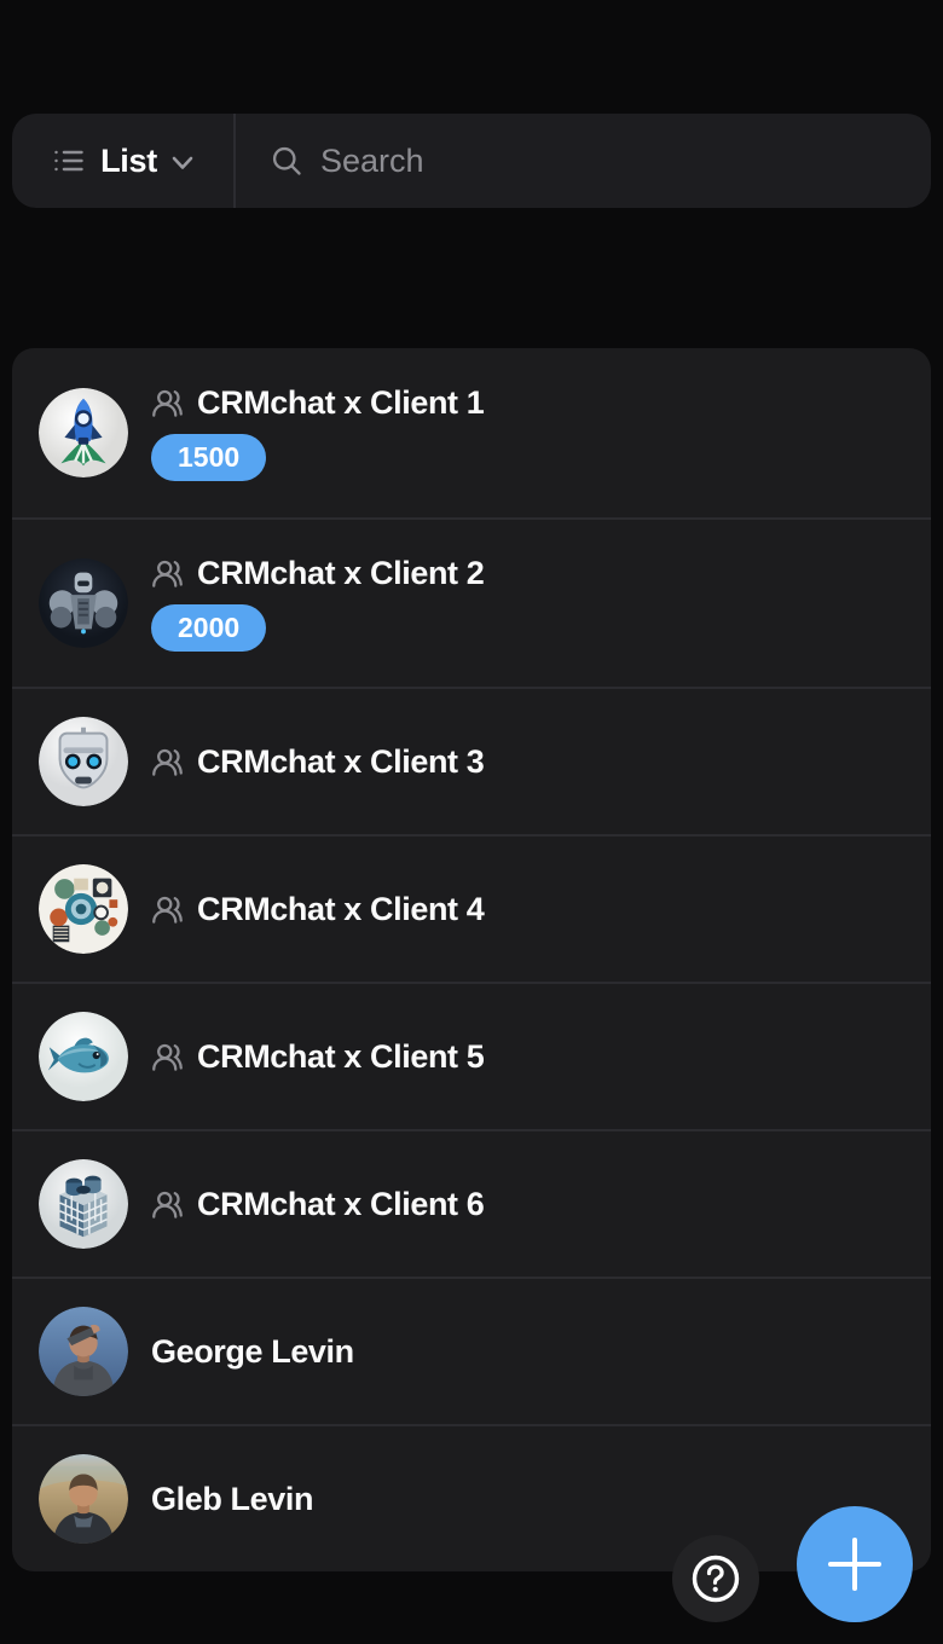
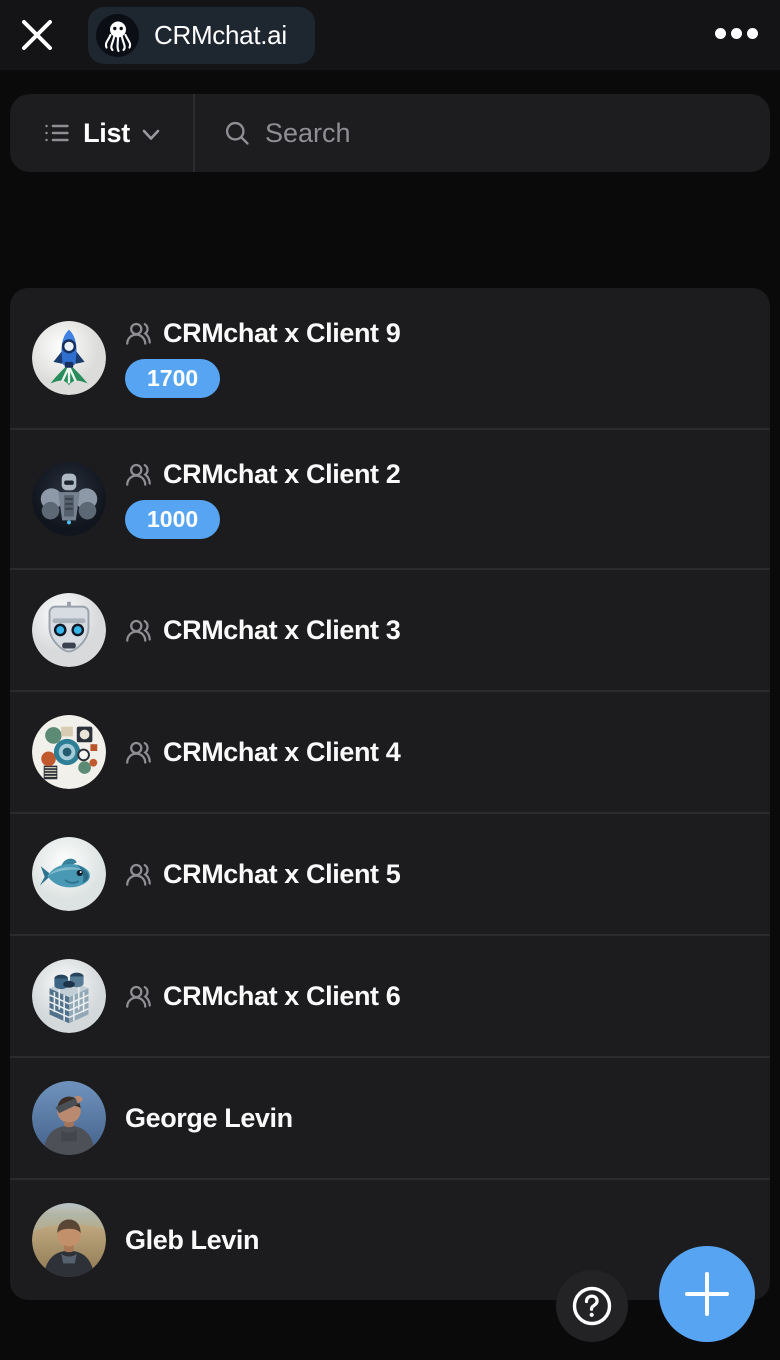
+ CRMchat.ai
  List
  Search
- CRMchat x Client 1
+ CRMchat x Client 9
- 1500
+ 1700
  CRMchat x Client 2
- 2000
+ 1000
  CRMchat x Client 3
  CRMchat x Client 4
  CRMchat x Client 5
  CRMchat x Client 6
  George Levin
  Gleb Levin
